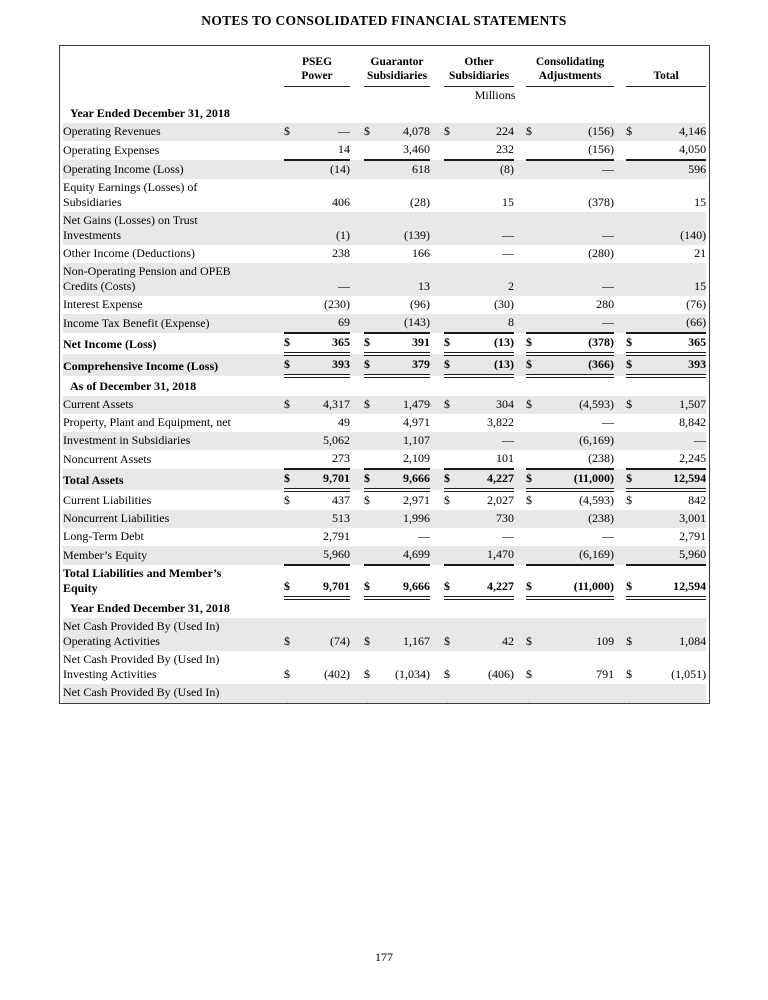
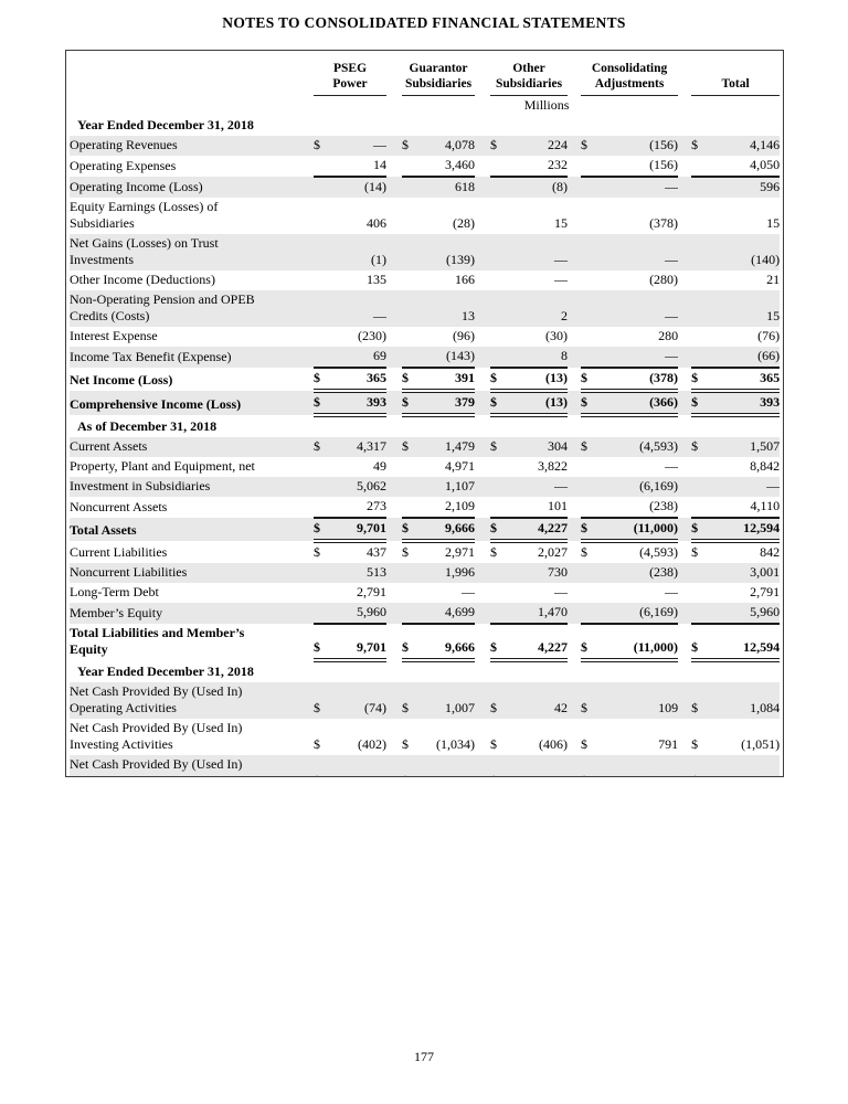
  NOTES TO CONSOLIDATED FINANCIAL STATEMENTS
  	PSEG Power		Guarantor Subsidiaries		Other Subsidiaries		Consolidating Adjustments		Total
  	Millions
  Year Ended December 31, 2018
  Operating Revenues	$	—		$	4,078		$	224		$	(156)		$	4,146
  Operating Expenses		14			3,460			232			(156)			4,050
  Operating Income (Loss)		(14)			618			(8)			—			596
  Equity Earnings (Losses) of Subsidiaries		406			(28)			15			(378)			15
  Net Gains (Losses) on Trust Investments		(1)			(139)			—			—			(140)
- Other Income (Deductions)		238			166			—			(280)			21
+ Other Income (Deductions)		135			166			—			(280)			21
  Non-Operating Pension and OPEB Credits (Costs)		—			13			2			—			15
  Interest Expense		(230)			(96)			(30)			280			(76)
  Income Tax Benefit (Expense)		69			(143)			8			—			(66)
  Net Income (Loss)	$	365		$	391		$	(13)		$	(378)		$	365
  Comprehensive Income (Loss)	$	393		$	379		$	(13)		$	(366)		$	393
  As of December 31, 2018
  Current Assets	$	4,317		$	1,479		$	304		$	(4,593)		$	1,507
  Property, Plant and Equipment, net		49			4,971			3,822			—			8,842
  Investment in Subsidiaries		5,062			1,107			—			(6,169)			—
- Noncurrent Assets		273			2,109			101			(238)			2,245
+ Noncurrent Assets		273			2,109			101			(238)			4,110
  Total Assets	$	9,701		$	9,666		$	4,227		$	(11,000)		$	12,594
  Current Liabilities	$	437		$	2,971		$	2,027		$	(4,593)		$	842
  Noncurrent Liabilities		513			1,996			730			(238)			3,001
  Long-Term Debt		2,791			—			—			—			2,791
  Member’s Equity		5,960			4,699			1,470			(6,169)			5,960
  Total Liabilities and Member’s Equity	$	9,701		$	9,666		$	4,227		$	(11,000)		$	12,594
  Year Ended December 31, 2018
- Net Cash Provided By (Used In) Operating Activities	$	(74)		$	1,167		$	42		$	109		$	1,084
+ Net Cash Provided By (Used In) Operating Activities	$	(74)		$	1,007		$	42		$	109		$	1,084
  Net Cash Provided By (Used In) Investing Activities	$	(402)		$	(1,034)		$	(406)		$	791		$	(1,051)
  177
